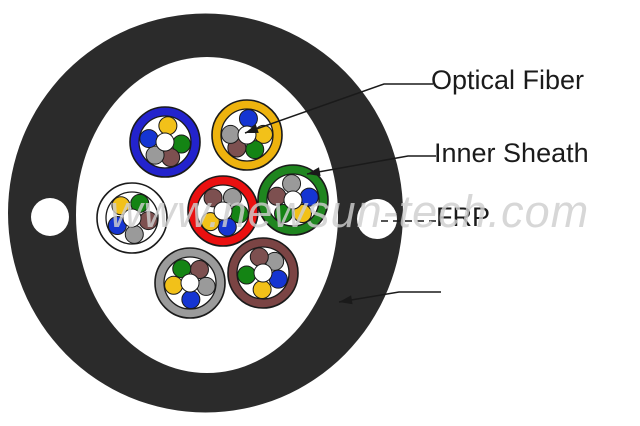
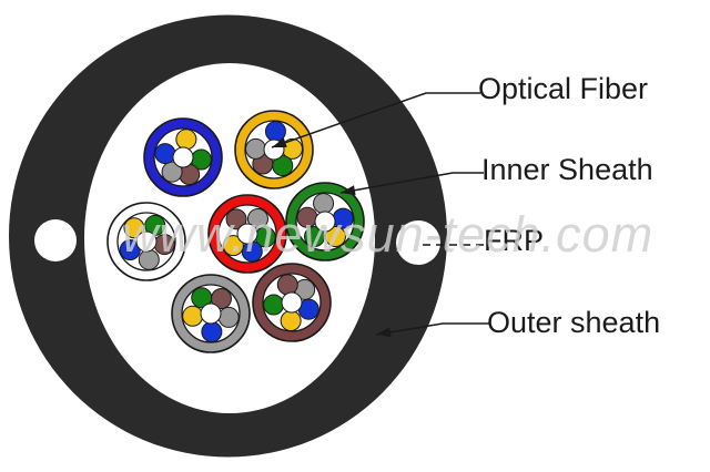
  Optical Fiber
  Inner Sheath
  FRP
+ Outer sheath
  www.newsun-tech.com
